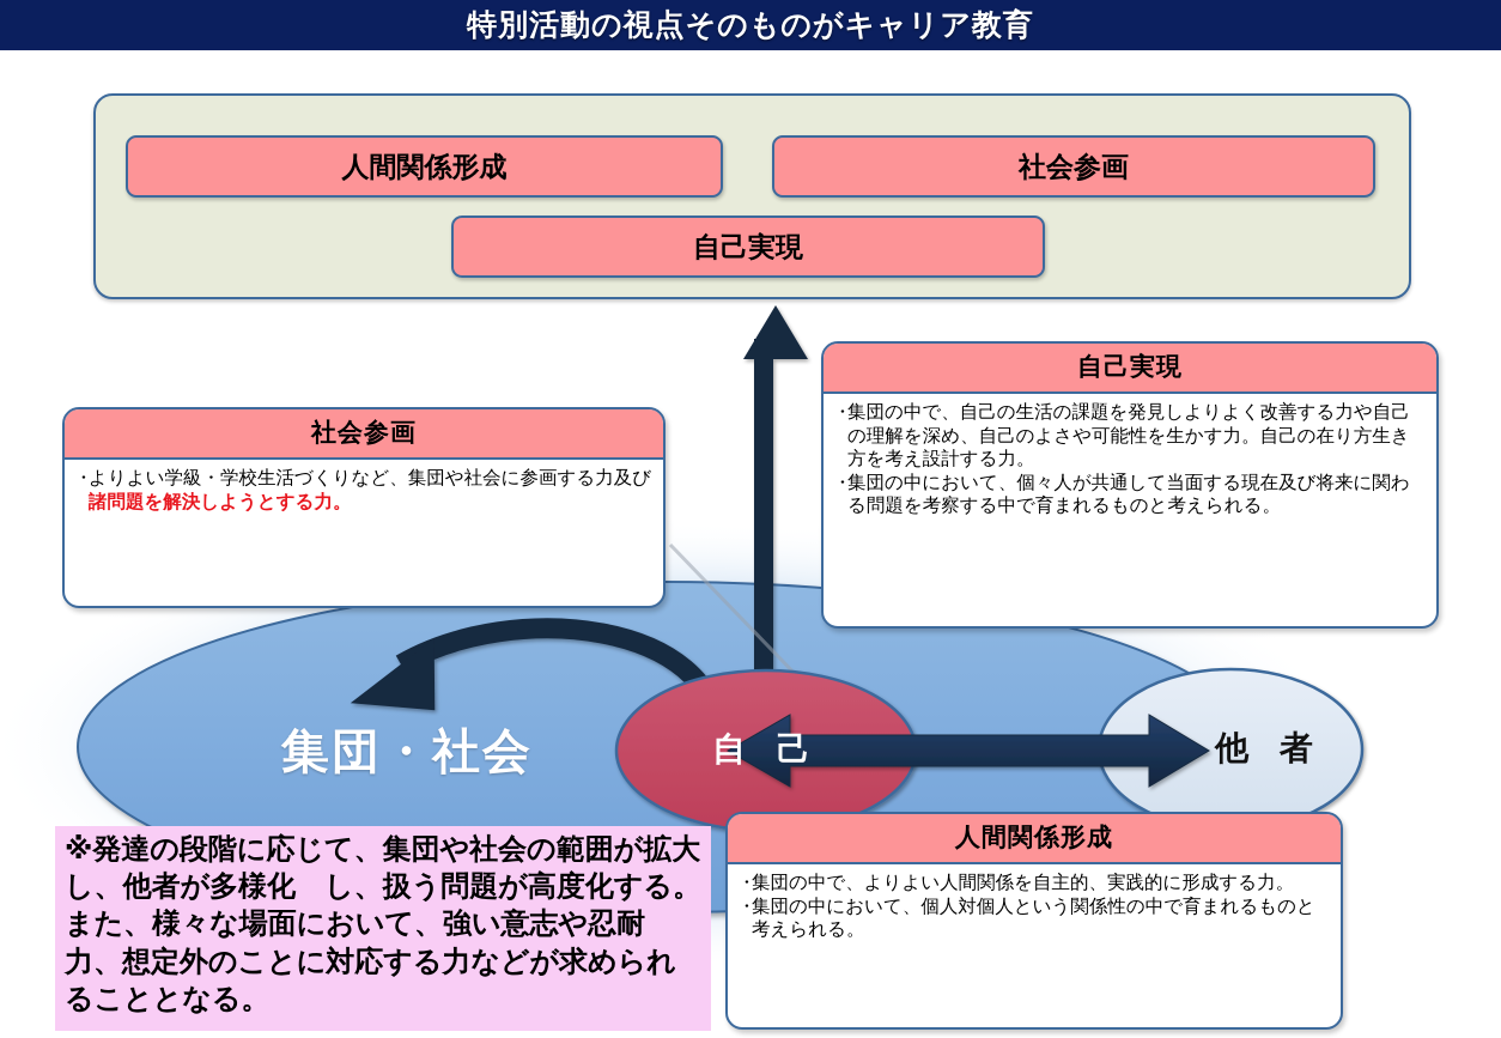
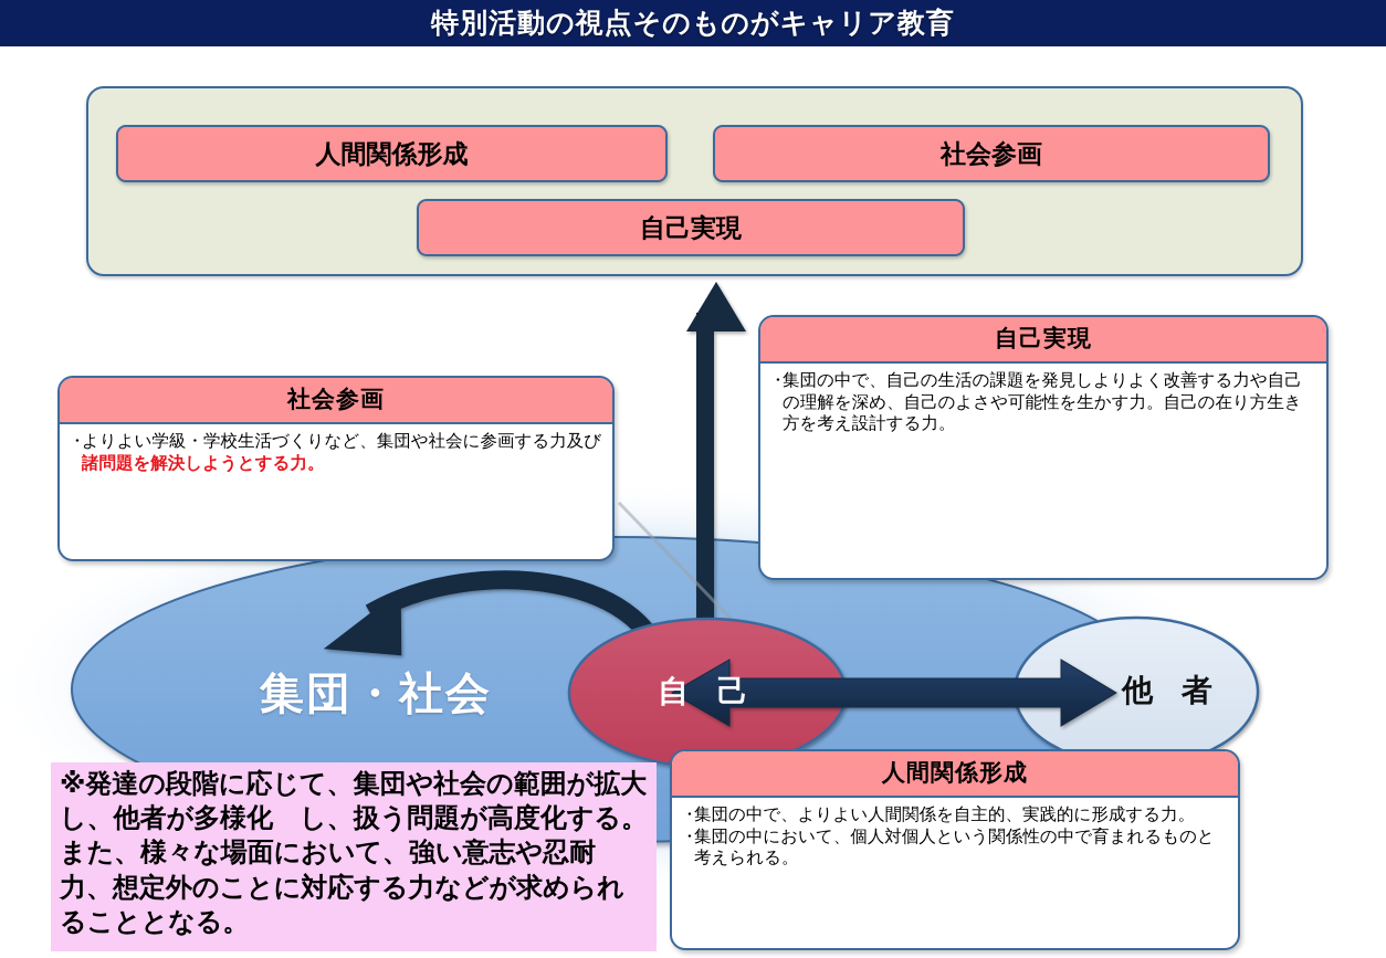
  特別活動の視点そのものがキャリア教育
  人間関係形成
  社会参画
  自己実現
  集団・社会
  自 己
  他 者
  社会参画
  よりよい学級・学校生活づくりなど、集団や社会に参画する力及び諸問題を解決しようとする力。
  自己実現
  集団の中で、自己の生活の課題を発見しよりよく改善する力や自己の理解を深め、自己のよさや可能性を生かす力。自己の在り方生き方を考え設計する力。
- 集団の中において、個々人が共通して当面する現在及び将来に関わる問題を考察する中で育まれるものと考えられる。
  人間関係形成
  集団の中で、よりよい人間関係を自主的、実践的に形成する力。
  集団の中において、個人対個人という関係性の中で育まれるものと考えられる。
  ※発達の段階に応じて、集団や社会の範囲が拡大し、他者が多様化 し、扱う問題が高度化する。また、様々な場面において、強い意志や忍耐力、想定外のことに対応する力などが求められることとなる。
